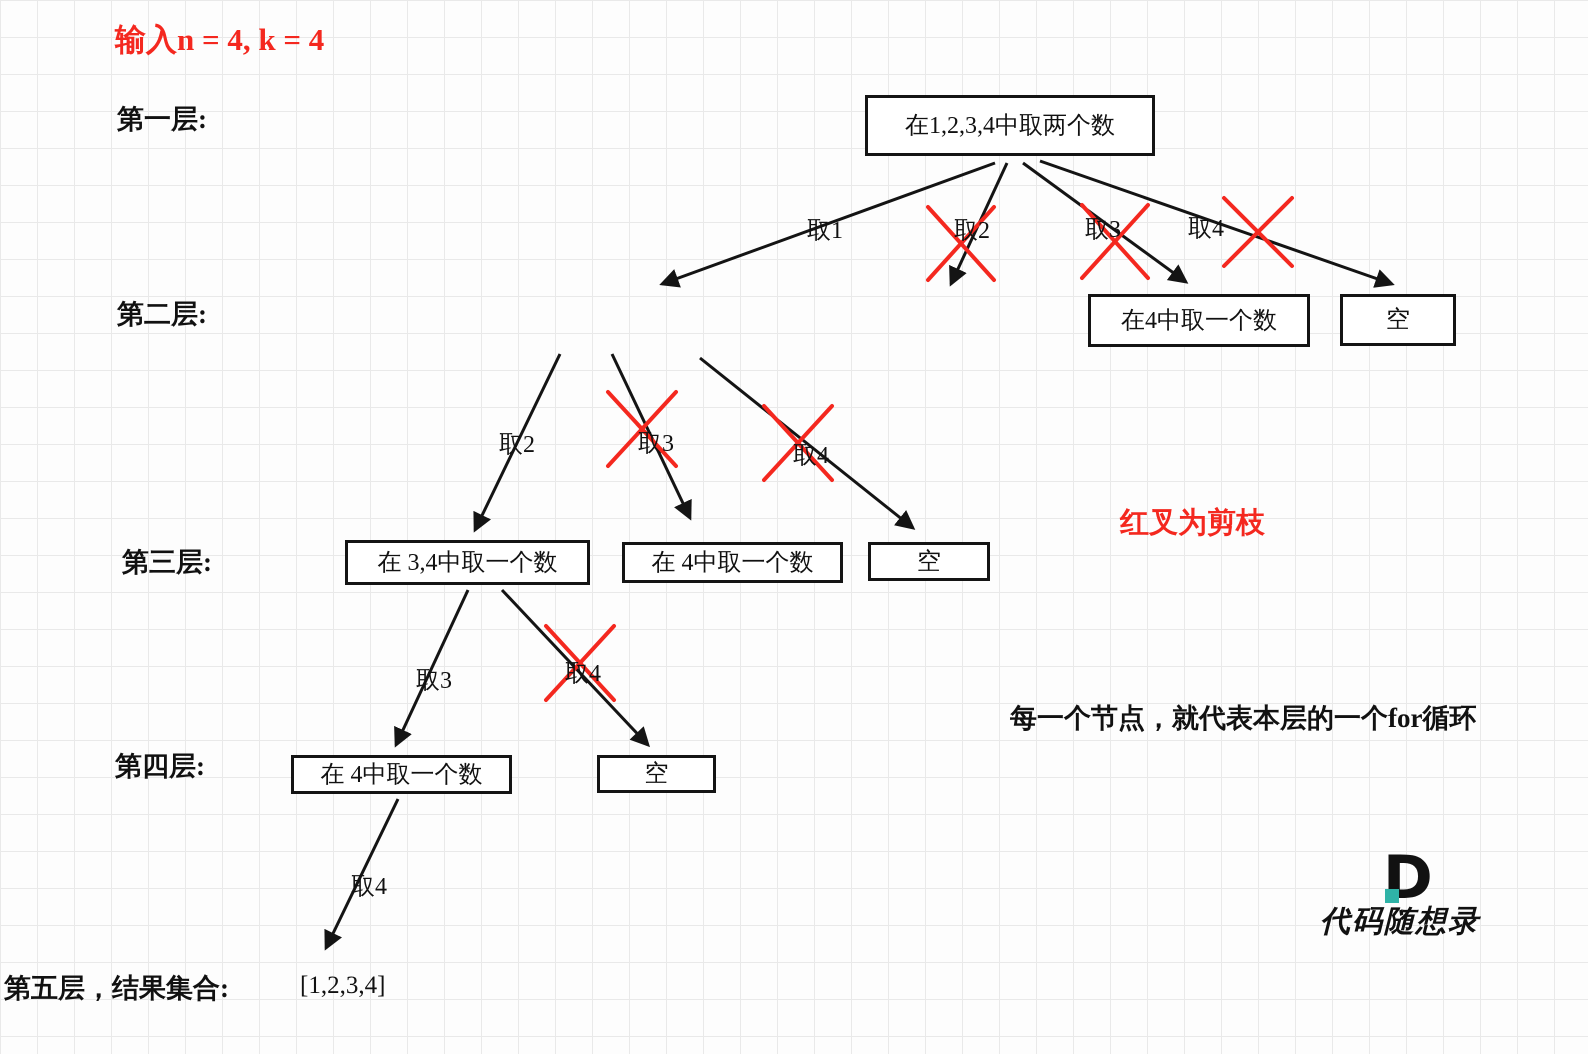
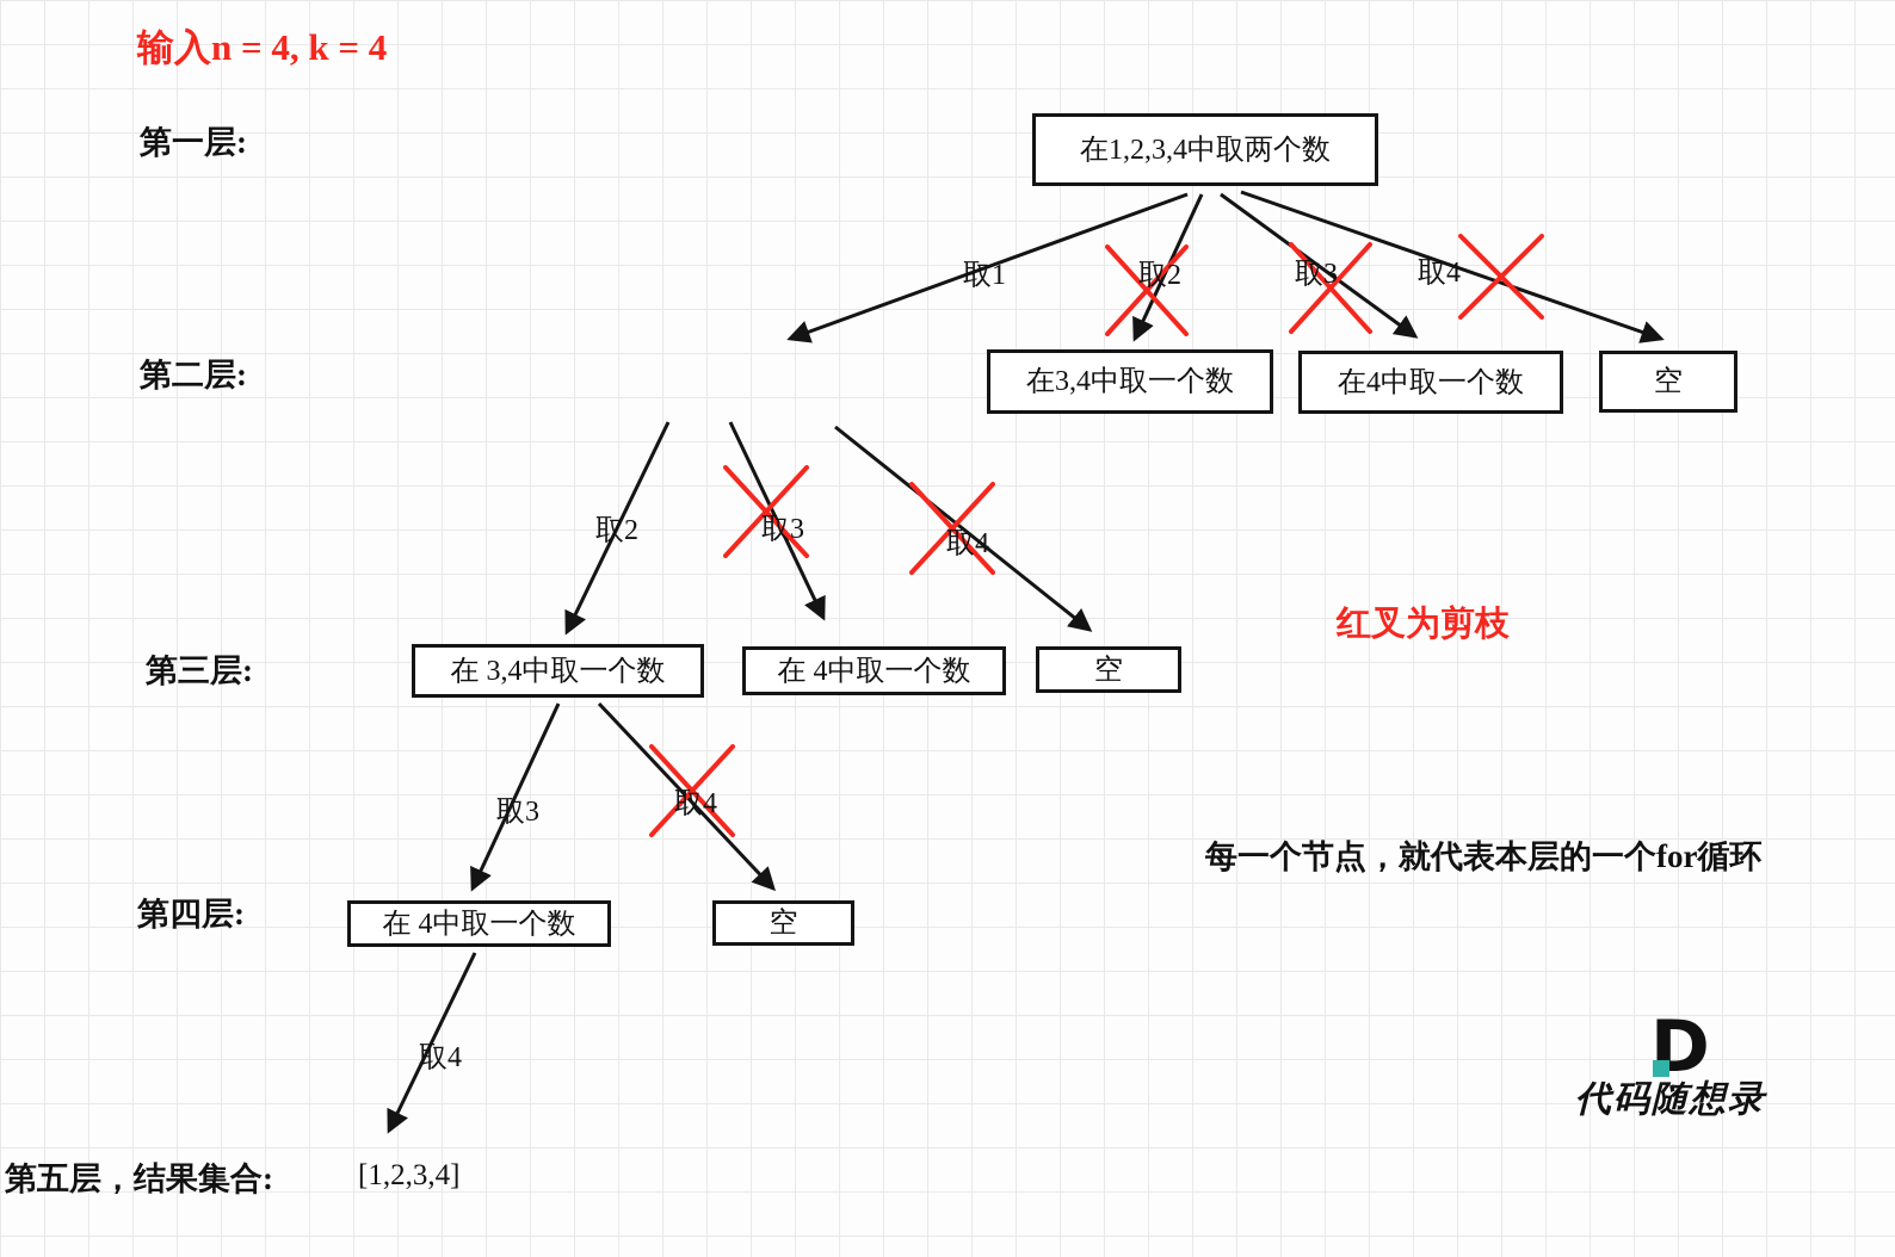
  输入n = 4, k = 4
  第一层:
  第二层:
  第三层:
  第四层:
  第五层，结果集合:
  在1,2,3,4中取两个数
+ 在3,4中取一个数
  在4中取一个数
  空
  在 3,4中取一个数
  在 4中取一个数
  空
  在 4中取一个数
  空
  [1,2,3,4]
  取1
  取2
  取3
  取4
  取2
  取3
  取4
  取3
  取4
  取4
  红叉为剪枝
  每一个节点，就代表本层的一个for循环
  D
  代码随想录
